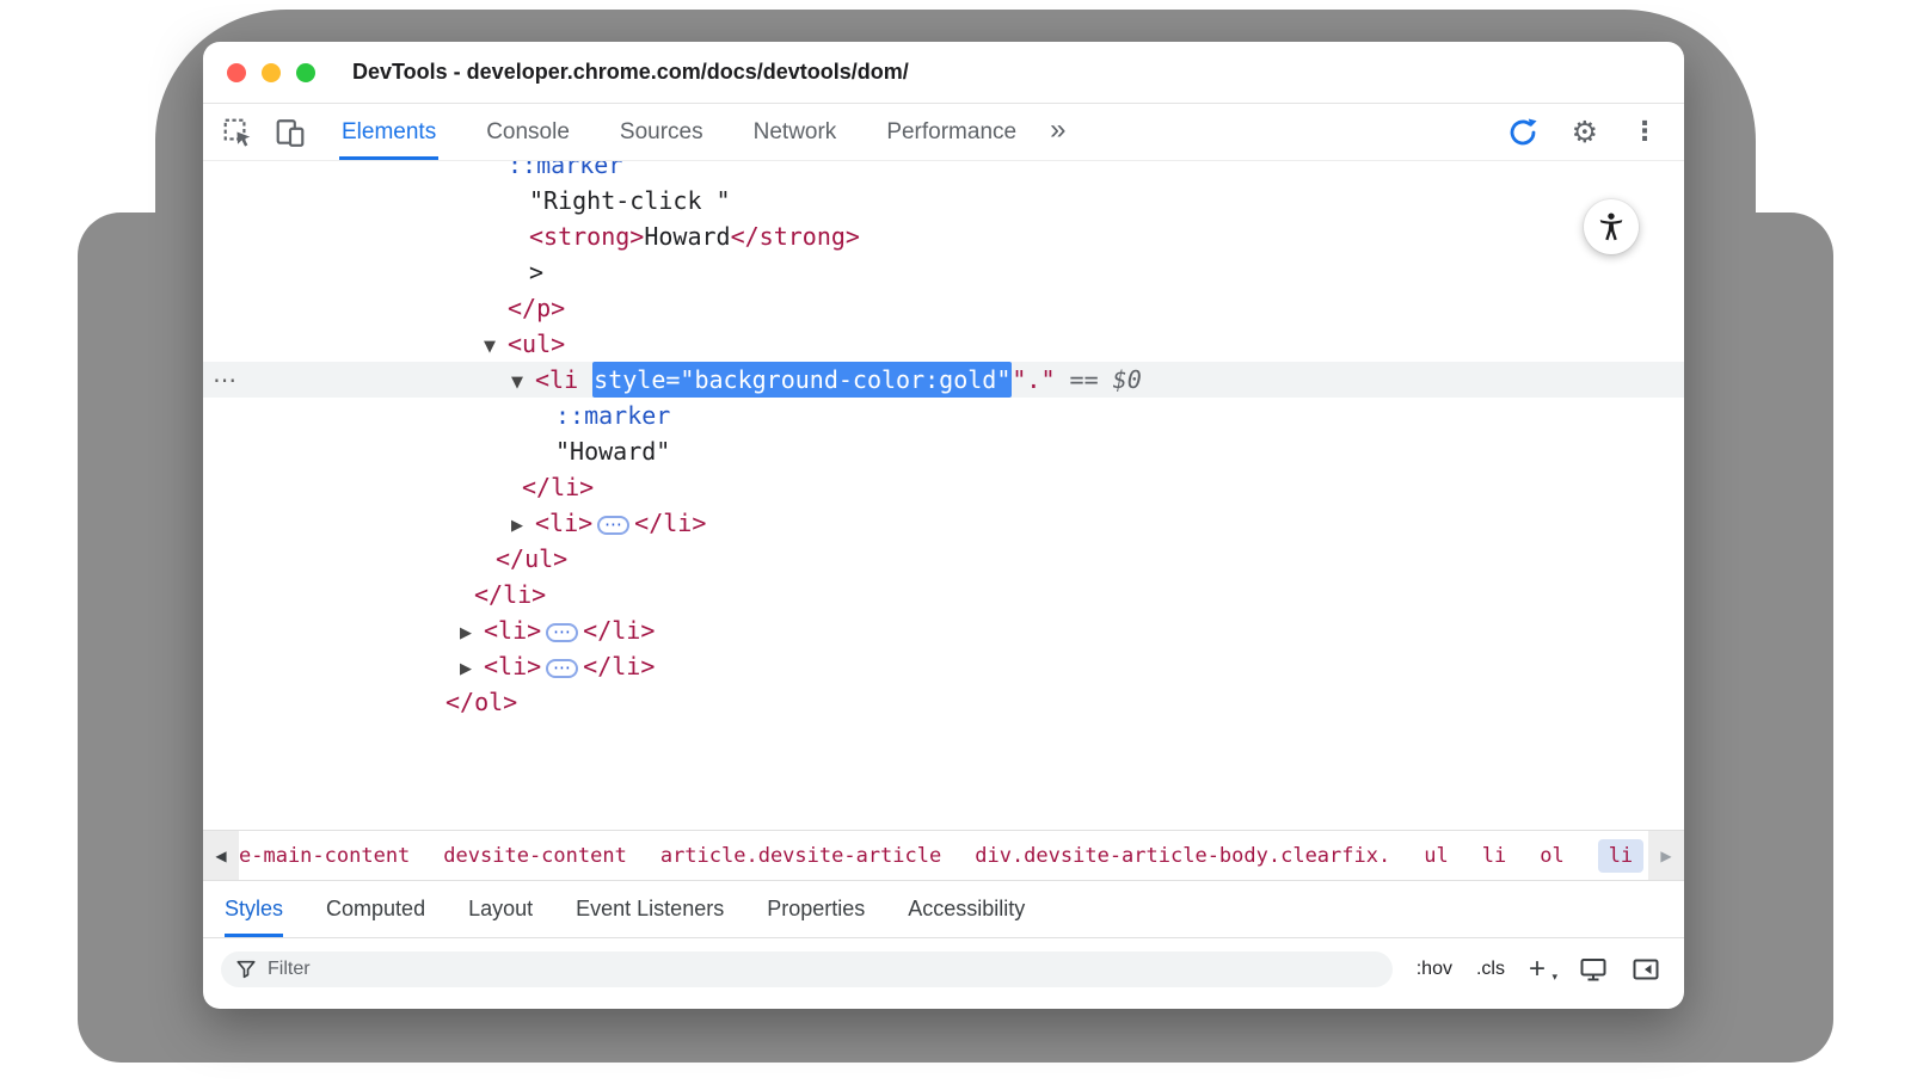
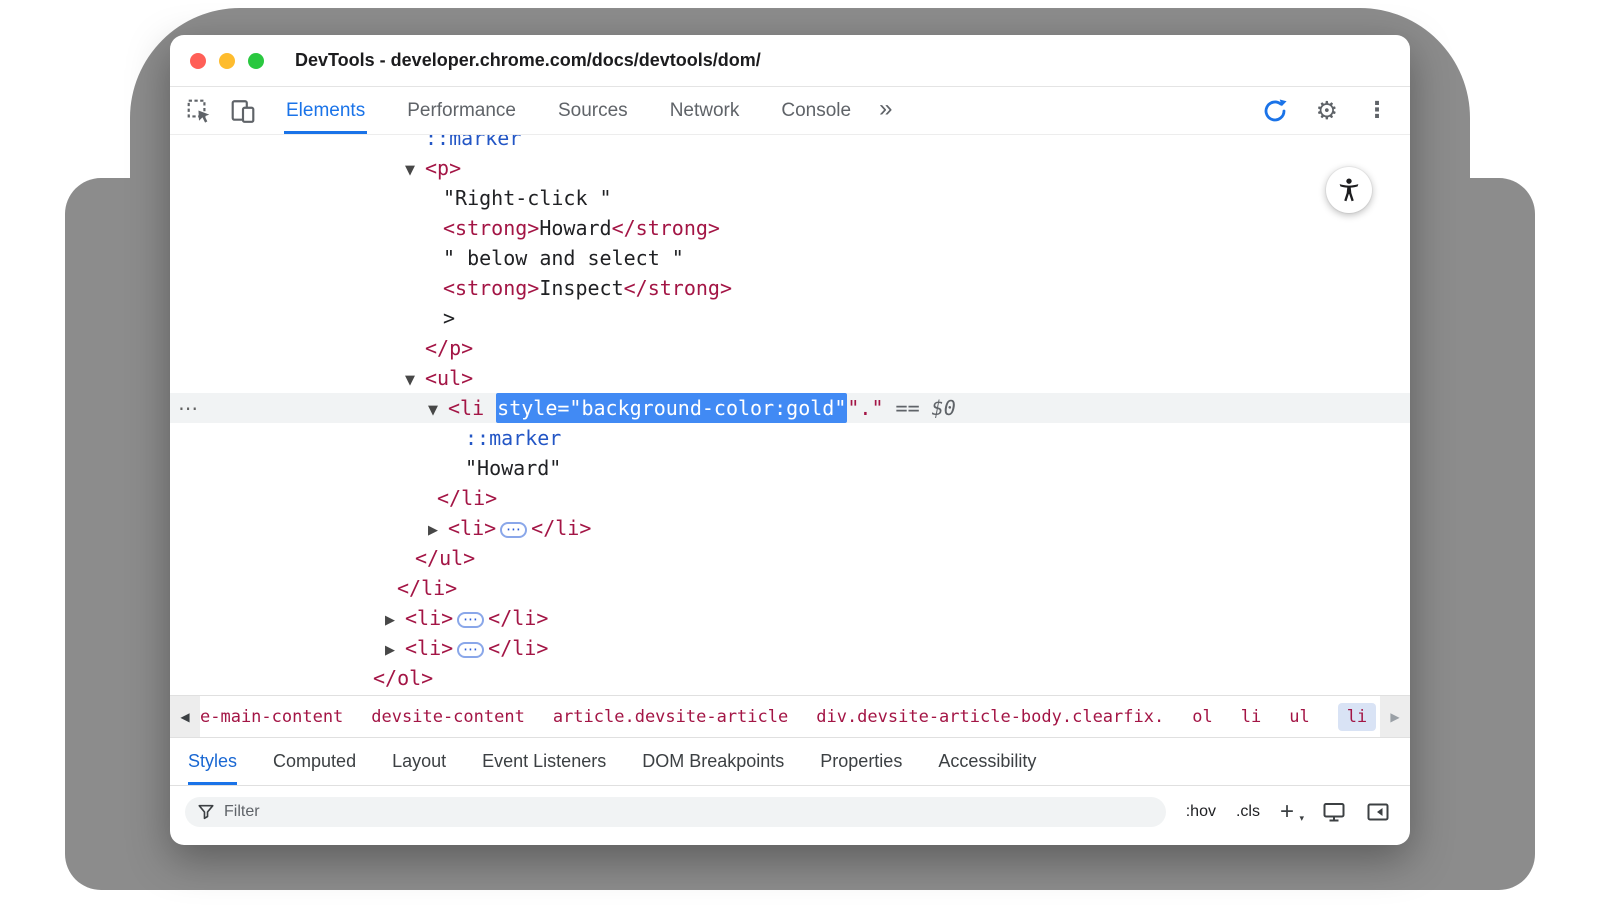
  DevTools - developer.chrome.com/docs/devtools/dom/
  Elements
- Console
+ Performance
  Sources
  Network
- Performance
+ Console
  »
  ⚙
  ⋮
  ::marker
+ ▼ <p>
  "Right-click "
  <strong>Howard</strong>
+ " below and select "
+ <strong>Inspect</strong>
  >
  </p>
  ▼ <ul>
  ⋯
  ▼ <li style="background-color:gold""." == $0
  ::marker
  "Howard"
  </li>
  ▶ <li> ⋯ </li>
  </ul>
  </li>
  ▶ <li> ⋯ </li>
  ▶ <li> ⋯ </li>
  </ol>
  ◀
  e-main-content
  devsite-content
  article.devsite-article
  div.devsite-article-body.clearfix.
- ul
+ ol
  li
- ol
+ ul
  li
  ▶
  Styles
  Computed
  Layout
  Event Listeners
+ DOM Breakpoints
  Properties
  Accessibility
  Filter
  :hov
  .cls
  +
  ▾
